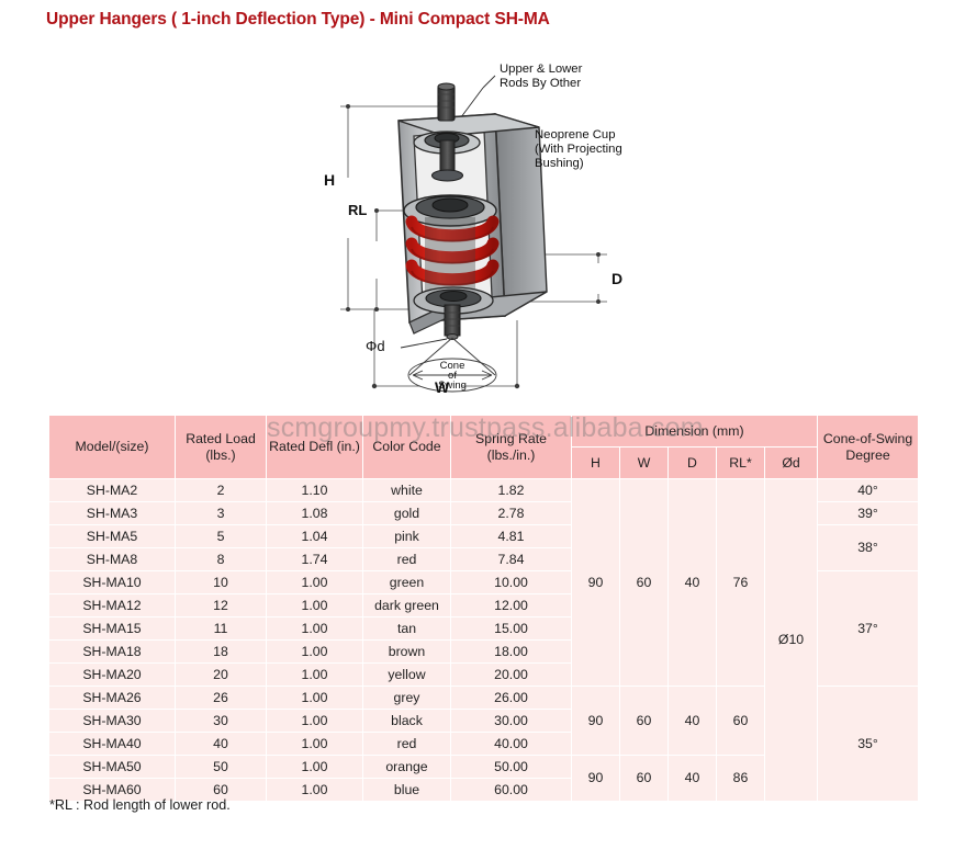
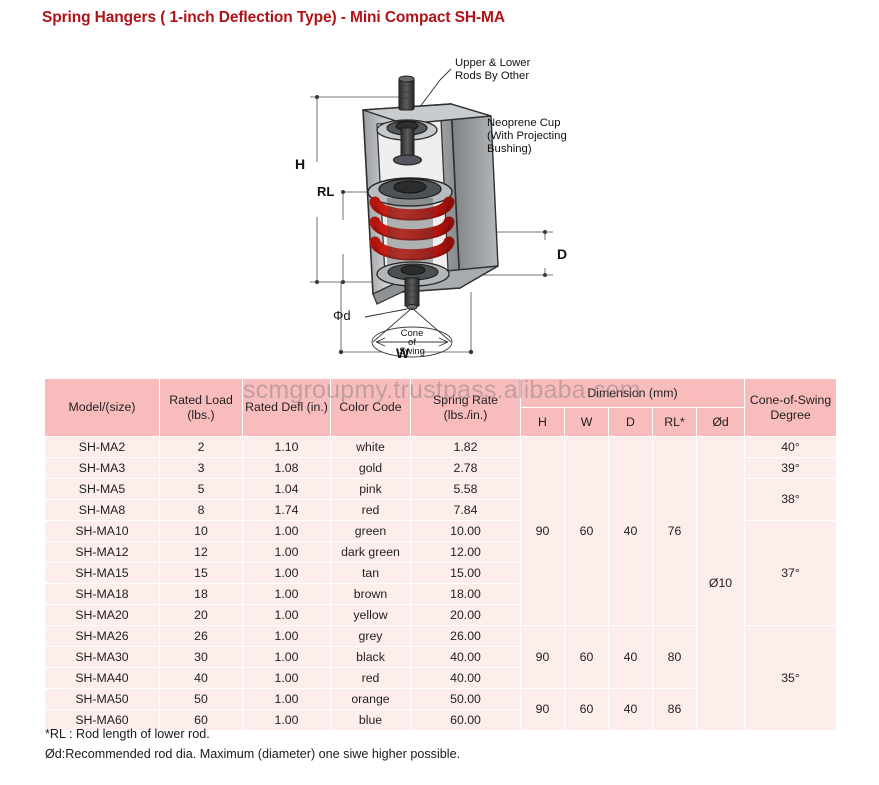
- Upper Hangers ( 1-inch Deflection Type) - Mini Compact SH-MA
+ Spring Hangers ( 1-inch Deflection Type) - Mini Compact SH-MA
  Upper & Lower
  Rods By Other
  Neoprene Cup
  (With Projecting
  Bushing)
  H
  RL
  D
  W
  Φd
  Cone
  of
  Swing
  Model/(size)	Rated Load (lbs.)	Rated Defl (in.)	Color Code	Spring Rate (lbs./in.)	Dimension (mm)	Cone-of-Swing Degree
  H	W	D	RL*	Ød
  SH-MA2	2	1.10	white	1.82	90	60	40	76	Ø10	40°
  SH-MA3	3	1.08	gold	2.78	39°
- SH-MA5	5	1.04	pink	4.81	38°
+ SH-MA5	5	1.04	pink	5.58	38°
  SH-MA8	8	1.74	red	7.84
  SH-MA10	10	1.00	green	10.00	37°
  SH-MA12	12	1.00	dark green	12.00
- SH-MA15	11	1.00	tan	15.00
+ SH-MA15	15	1.00	tan	15.00
  SH-MA18	18	1.00	brown	18.00
  SH-MA20	20	1.00	yellow	20.00
- SH-MA26	26	1.00	grey	26.00	90	60	40	60	35°
+ SH-MA26	26	1.00	grey	26.00	90	60	40	80	35°
- SH-MA30	30	1.00	black	30.00
+ SH-MA30	30	1.00	black	40.00
  SH-MA40	40	1.00	red	40.00
  SH-MA50	50	1.00	orange	50.00	90	60	40	86
  SH-MA60	60	1.00	blue	60.00
  scmgroupmy.trustpass.alibaba.com
  *RL : Rod length of lower rod.
+ Ød:Recommended rod dia. Maximum (diameter) one siwe higher possible.
